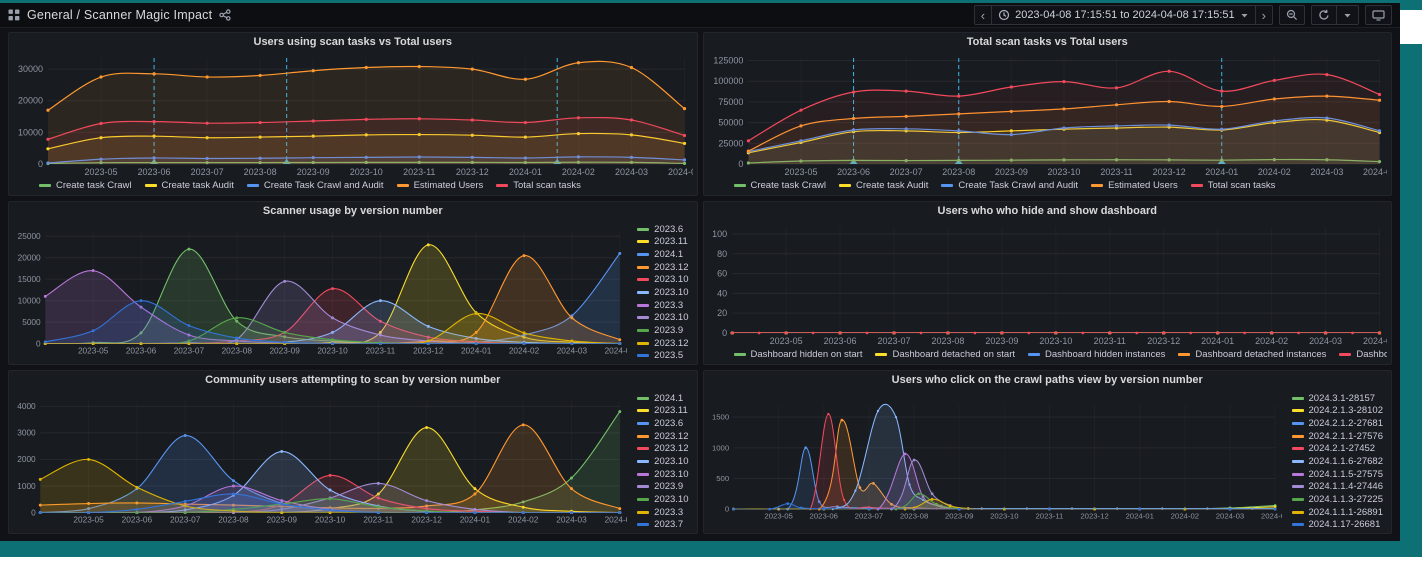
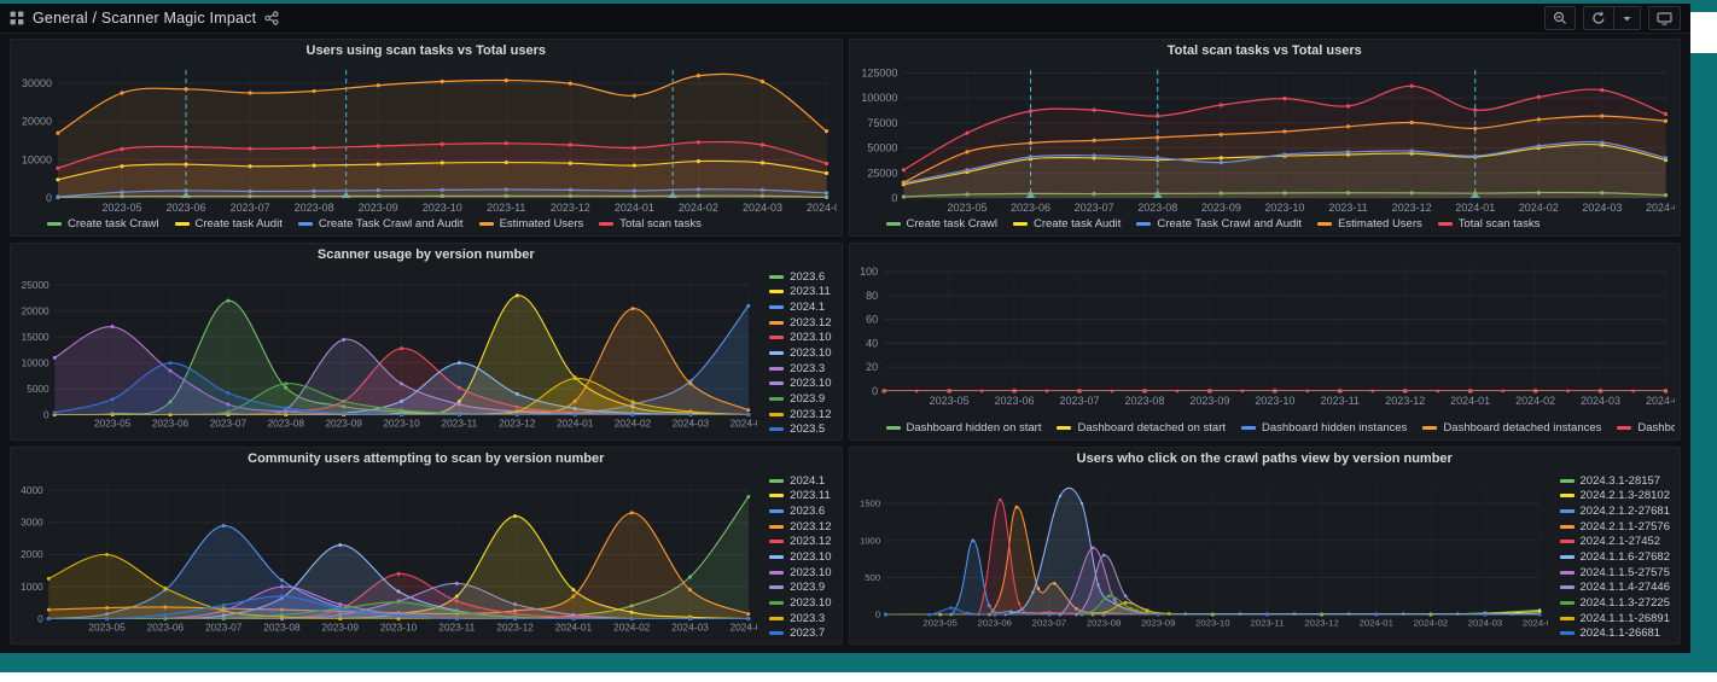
  General / Scanner Magic Impact
- ‹
- 2023-04-08 17:15:51 to 2024-04-08 17:15:51
- ›
  Users using scan tasks vs Total users
  0
  10000
  20000
  30000
  2023-05
  2023-06
  2023-07
  2023-08
  2023-09
  2023-10
  2023-11
  2023-12
  2024-01
  2024-02
  2024-03
  2024-
  Create task Crawl
  Create task Audit
  Create Task Crawl and Audit
  Estimated Users
  Total scan tasks
  Total scan tasks vs Total users
  0
  25000
  50000
  75000
  100000
  125000
  2023-05
  2023-06
  2023-07
  2023-08
  2023-09
  2023-10
  2023-11
  2023-12
  2024-01
  2024-02
  2024-03
  2024-
  Create task Crawl
  Create task Audit
  Create Task Crawl and Audit
  Estimated Users
  Total scan tasks
  Scanner usage by version number
  0
  5000
  10000
  15000
  20000
  25000
  2023-05
  2023-06
  2023-07
  2023-08
  2023-09
  2023-10
  2023-11
  2023-12
  2024-01
  2024-02
  2024-03
  2024-
  2023.6
  2023.11
  2024.1
  2023.12
  2023.10
  2023.10
  2023.3
  2023.10
  2023.9
  2023.12
  2023.5
- Users who who hide and show dashboard
  0
  20
  40
  60
  80
  100
  2023-05
  2023-06
  2023-07
  2023-08
  2023-09
  2023-10
  2023-11
  2023-12
  2024-01
  2024-02
  2024-03
  2024-
  Dashboard hidden on start
  Dashboard detached on start
  Dashboard hidden instances
  Dashboard detached instances
  Community users attempting to scan by version number
  0
  1000
  2000
  3000
  4000
  2023-05
  2023-06
  2023-07
  2023-08
  2023-09
  2023-10
  2023-11
  2023-12
  2024-01
  2024-02
  2024-03
  2024-
  2024.1
  2023.11
  2023.6
  2023.12
  2023.12
  2023.10
  2023.10
  2023.9
  2023.10
  2023.3
  2023.7
  Users who click on the crawl paths view by version number
  0
  500
  1000
  1500
  2023-05
  2023-06
  2023-07
  2023-08
  2023-09
  2023-10
  2023-11
  2023-12
  2024-01
  2024-02
  2024-03
  2024-
  2024.3.1-28157
  2024.2.1.3-28102
  2024.2.1.2-27681
  2024.2.1.1-27576
  2024.2.1-27452
  2024.1.1.6-27682
  2024.1.1.5-27575
  2024.1.1.4-27446
  2024.1.1.3-27225
  2024.1.1.1-26891
- 2024.1.17-26681
+ 2024.1.1-26681
